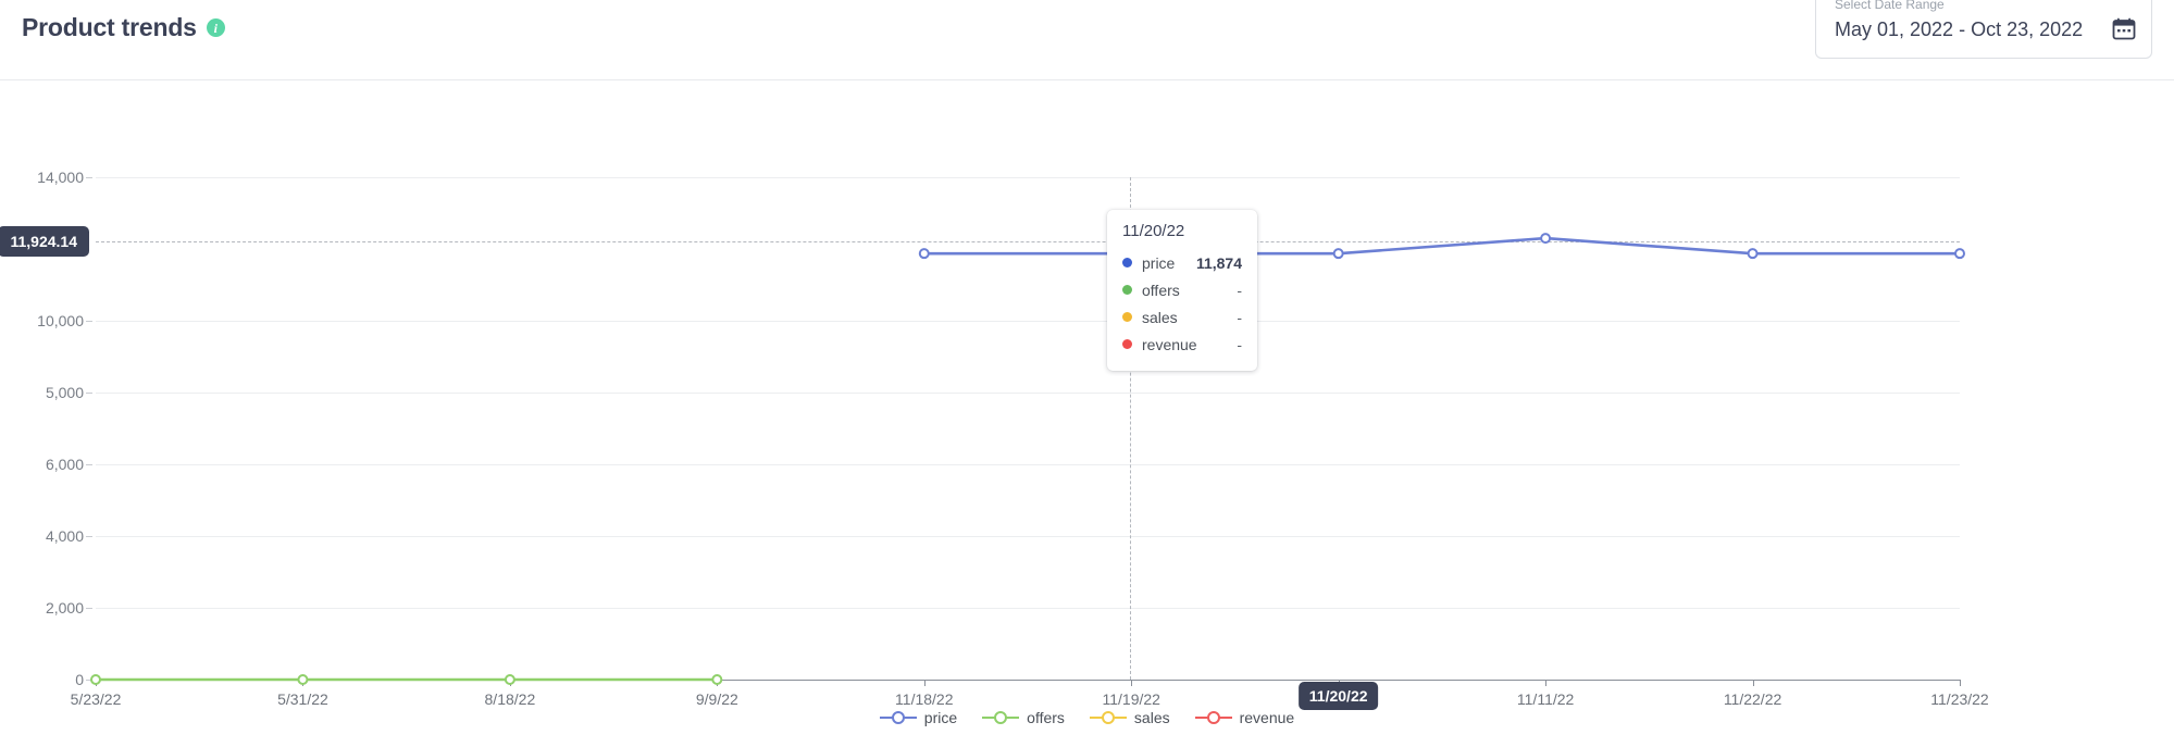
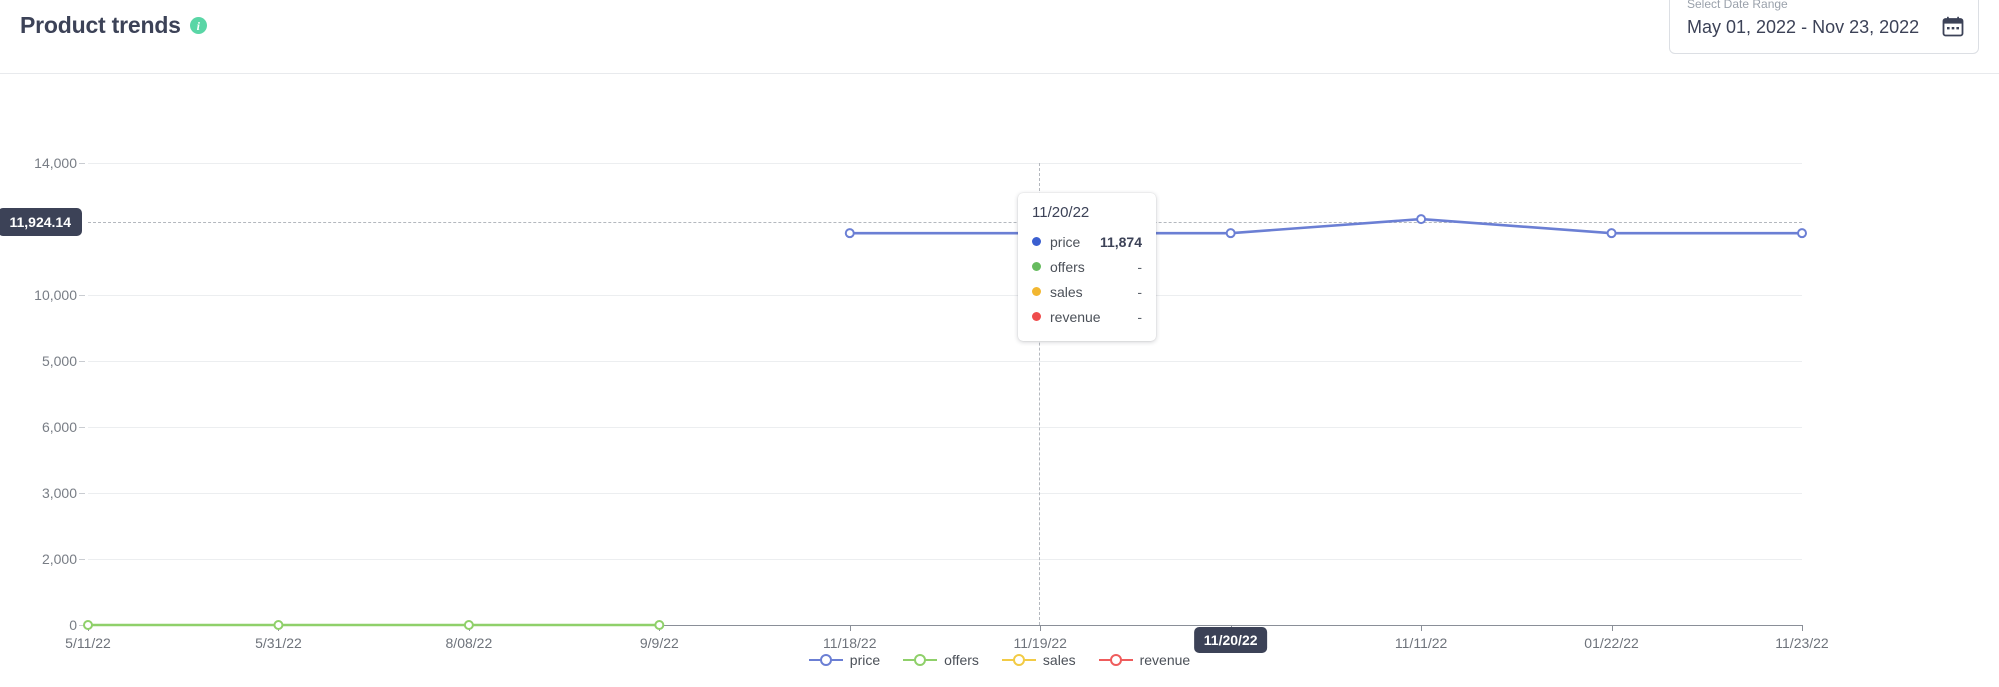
  Product trends
  i
  Select Date Range
- May 01, 2022 - Oct 23, 2022
+ May 01, 2022 - Nov 23, 2022
  0
  2,000
- 4,000
+ 3,000
  6,000
  5,000
  10,000
  14,000
- 5/23/22
+ 5/11/22
  5/31/22
- 8/18/22
+ 8/08/22
  9/9/22
  11/18/22
  11/19/22
  11/20/22
  11/11/22
- 11/22/22
+ 01/22/22
  11/23/22
  11,924.14
  11/20/22
  price
  11,874
  offers
  -
  sales
  -
  revenue
  -
  price
  offers
  sales
  revenue
